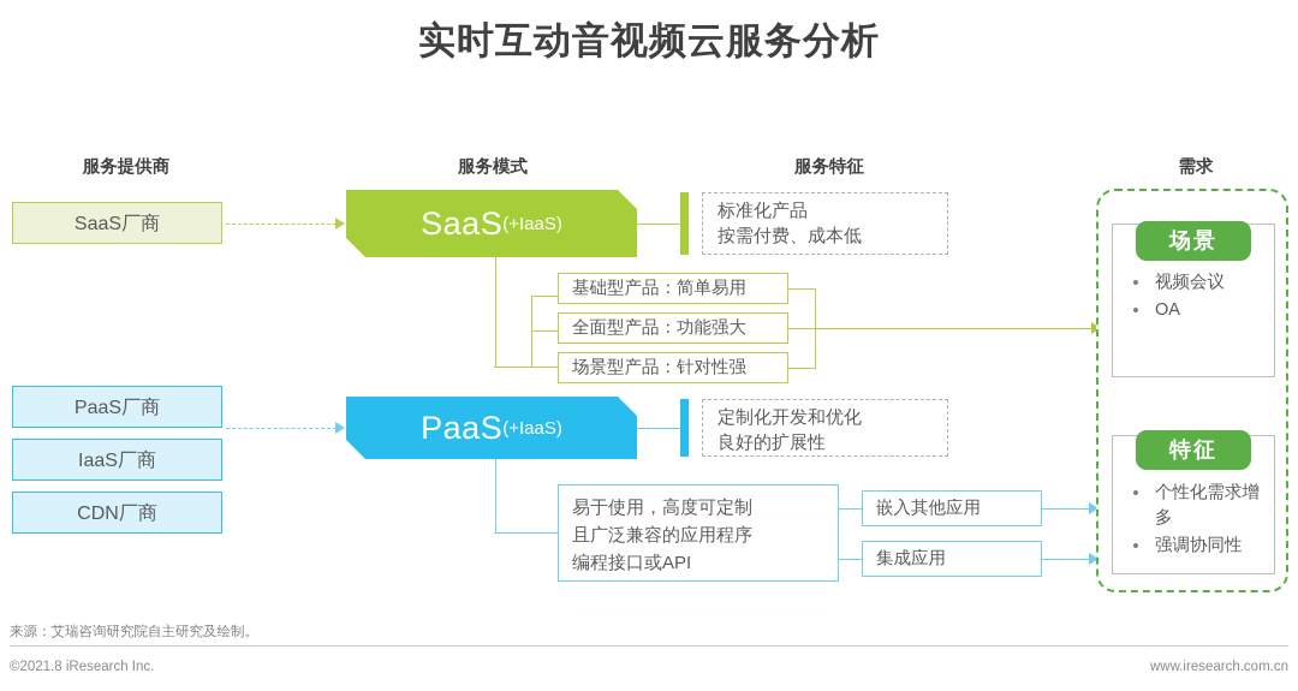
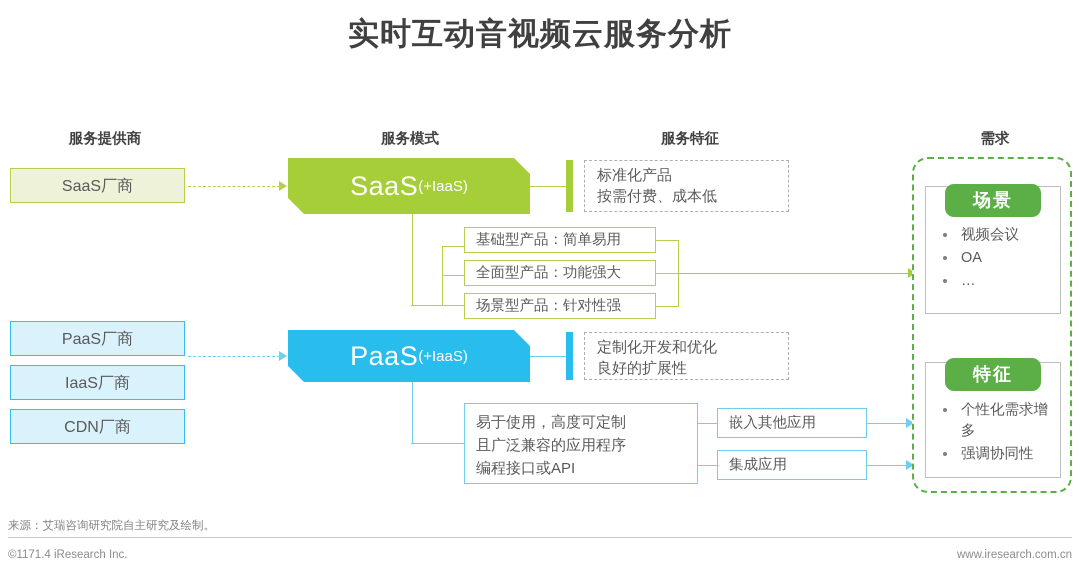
  实时互动音视频云服务分析
  服务提供商
  服务模式
  服务特征
  需求
  SaaS厂商
  PaaS厂商
  IaaS厂商
  CDN厂商
  SaaS
  (+IaaS)
  标准化产品
  按需付费、成本低
  基础型产品：简单易用
  全面型产品：功能强大
  场景型产品：针对性强
  PaaS
  (+IaaS)
  定制化开发和优化
  良好的扩展性
  易于使用，高度可定制
  且广泛兼容的应用程序
  编程接口或API
  嵌入其他应用
  集成应用
  场景
  视频会议
  OA
+ …
  特征
  个性化需求增多
  强调协同性
  来源：艾瑞咨询研究院自主研究及绘制。
- ©2021.8 iResearch Inc.
+ ©1171.4 iResearch Inc.
  www.iresearch.com.cn
